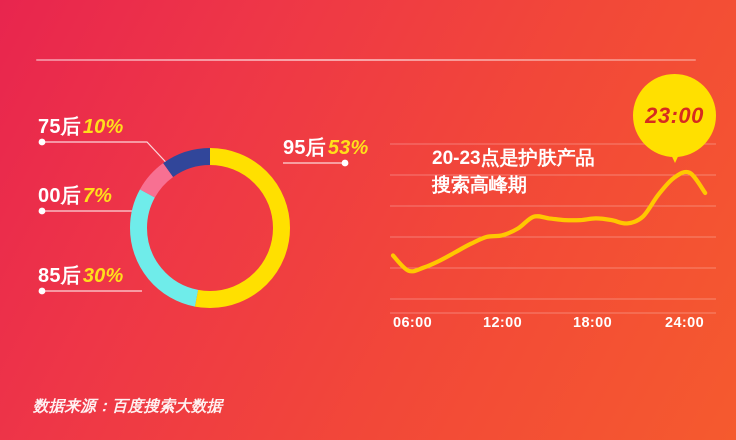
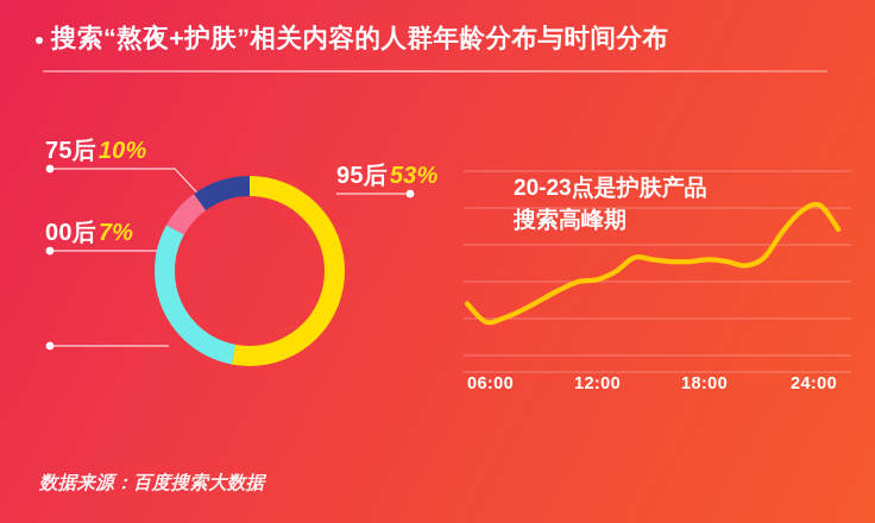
+ 搜索“熬夜+护肤”相关内容的人群年龄分布与时间分布
  75后10%
  00后7%
- 85后30%
  95后53%
  06:00
  12:00
  18:00
  24:00
  20-23点是护肤产品
  搜索高峰期
- 23:00
  数据来源：百度搜索大数据
